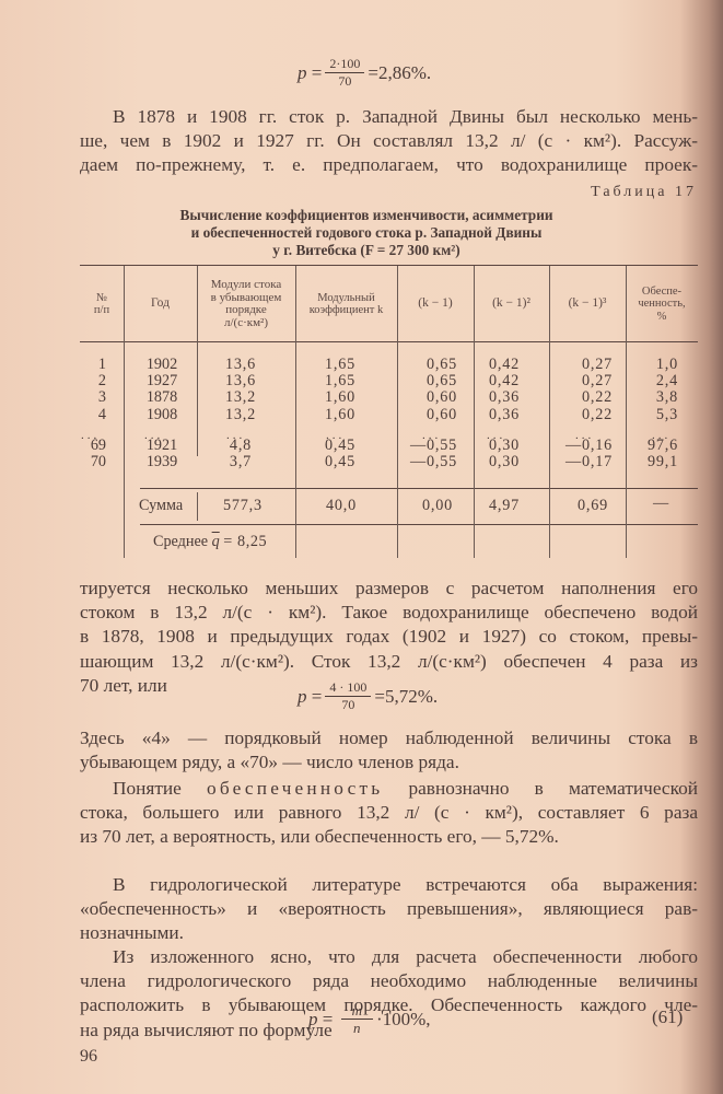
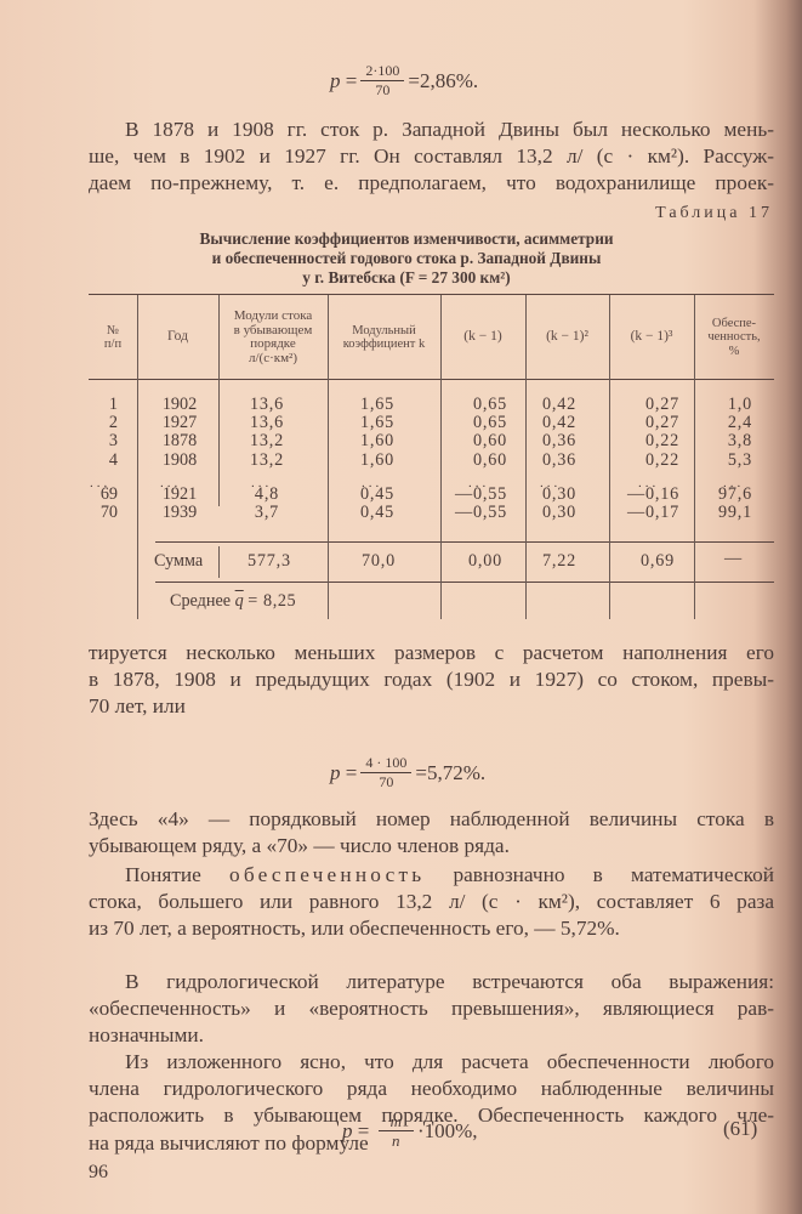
  p
  =
  2·100
  70
  =
  2,86%.
  В 1878 и 1908 гг. сток р. Западной Двины был несколько мень-
  ше, чем в 1902 и 1927 гг. Он составлял 13,2 л/ (с · км²). Рассуж-
  даем по-прежнему, т. е. предполагаем, что водохранилище проек-
  Таблица 17
  Вычисление коэффициентов изменчивости, асимметрии
  и обеспеченностей годового стока р. Западной Двины
  у г. Витебска (F = 27 300 км²)
  №
  п/п
  Год
  Модули стока
  в убывающем
  порядке
  л/(с·км²)
  Модульный
  коэффициент k
  (k − 1)
  (k − 1)²
  (k − 1)³
  Обеспе-
  ченность,
  %
  1
  2
  3
  4
  1902
  1927
  1878
  1908
  13,6
  13,6
  13,2
  13,2
  1,65
  1,65
  1,60
  1,60
  0,65
  0,65
  0,60
  0,60
  0,42
  0,42
  0,36
  0,36
  0,27
  0,27
  0,22
  0,22
  1,0
  2,4
  3,8
  5,3
  ...
  ...
  ...
  ...
  ...
  ...
  ...
  ...
  69
  70
  1921
  1939
  4,8
  3,7
  0,45
  0,45
  —0,55
  —0,55
  0,30
  0,30
  —0,16
  —0,17
  97,6
  99,1
  Сумма
  577,3
- 40,0
+ 70,0
  0,00
- 4,97
+ 7,22
  0,69
  —
  Среднее q = 8,25
  тируется несколько меньших размеров с расчетом наполнения его
- стоком в 13,2 л/(с · км²). Такое водохранилище обеспечено водой
  в 1878, 1908 и предыдущих годах (1902 и 1927) со стоком, превы-
- шающим 13,2 л/(с·км²). Сток 13,2 л/(с·км²) обеспечен 4 раза из
  70 лет, или
  p
  =
  4 · 100
  70
  =
  5,72%.
  Здесь «4» — порядковый номер наблюденной величины стока в
  убывающем ряду, а «70» — число членов ряда.
  Понятие обеспеченность равнозначно в математической
  стока, большего или равного 13,2 л/ (с · км²), составляет 6 раза
  из 70 лет, а вероятность, или обеспеченность его, — 5,72%.
  В гидрологической литературе встречаются оба выражения:
  «обеспеченность» и «вероятность превышения», являющиеся рав-
  нозначными.
  Из изложенного ясно, что для расчета обеспеченности любого
  члена гидрологического ряда необходимо наблюденные величины
  расположить в убывающем порядке. Обеспеченность каждого чле-
  на ряда вычисляют по формуле
  p
  =
  m
  n
  ·100%,
  (61)
  96
